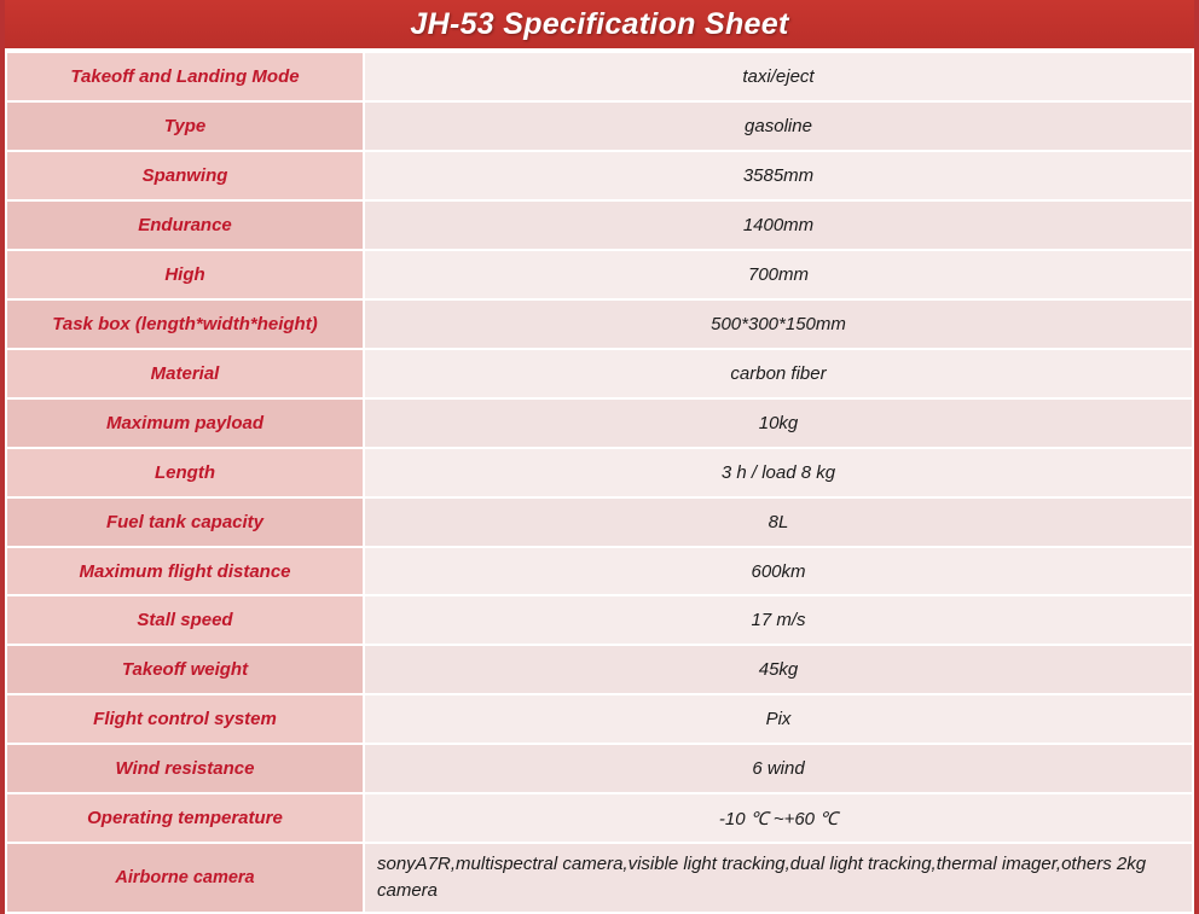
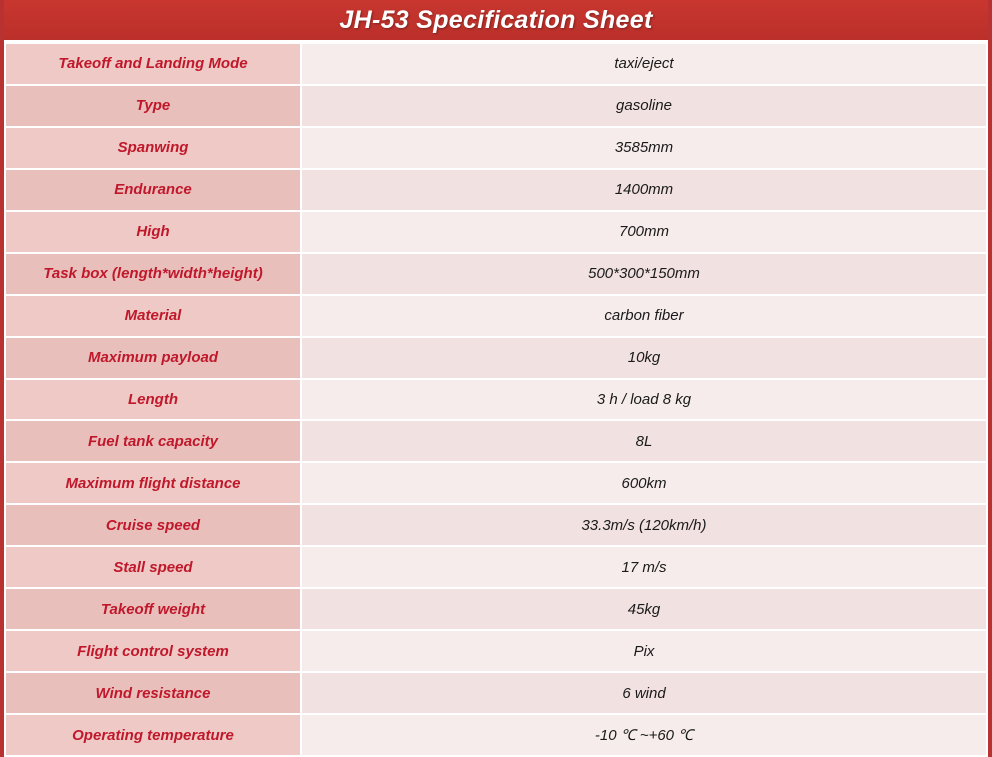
  JH-53 Specification Sheet
  Takeoff and Landing Mode	taxi/eject
  Type	gasoline
  Spanwing	3585mm
  Endurance	1400mm
  High	700mm
  Task box (length*width*height)	500*300*150mm
  Material	carbon fiber
  Maximum payload	10kg
  Length	3 h / load 8 kg
  Fuel tank capacity	8L
  Maximum flight distance	600km
+ Cruise speed	33.3m/s (120km/h)
  Stall speed	17 m/s
  Takeoff weight	45kg
  Flight control system	Pix
  Wind resistance	6 wind
  Operating temperature	-10 ℃ ~+60 ℃
- Airborne camera	sonyA7R,multispectral camera,visible light tracking,dual light tracking,thermal imager,others 2kg camera
